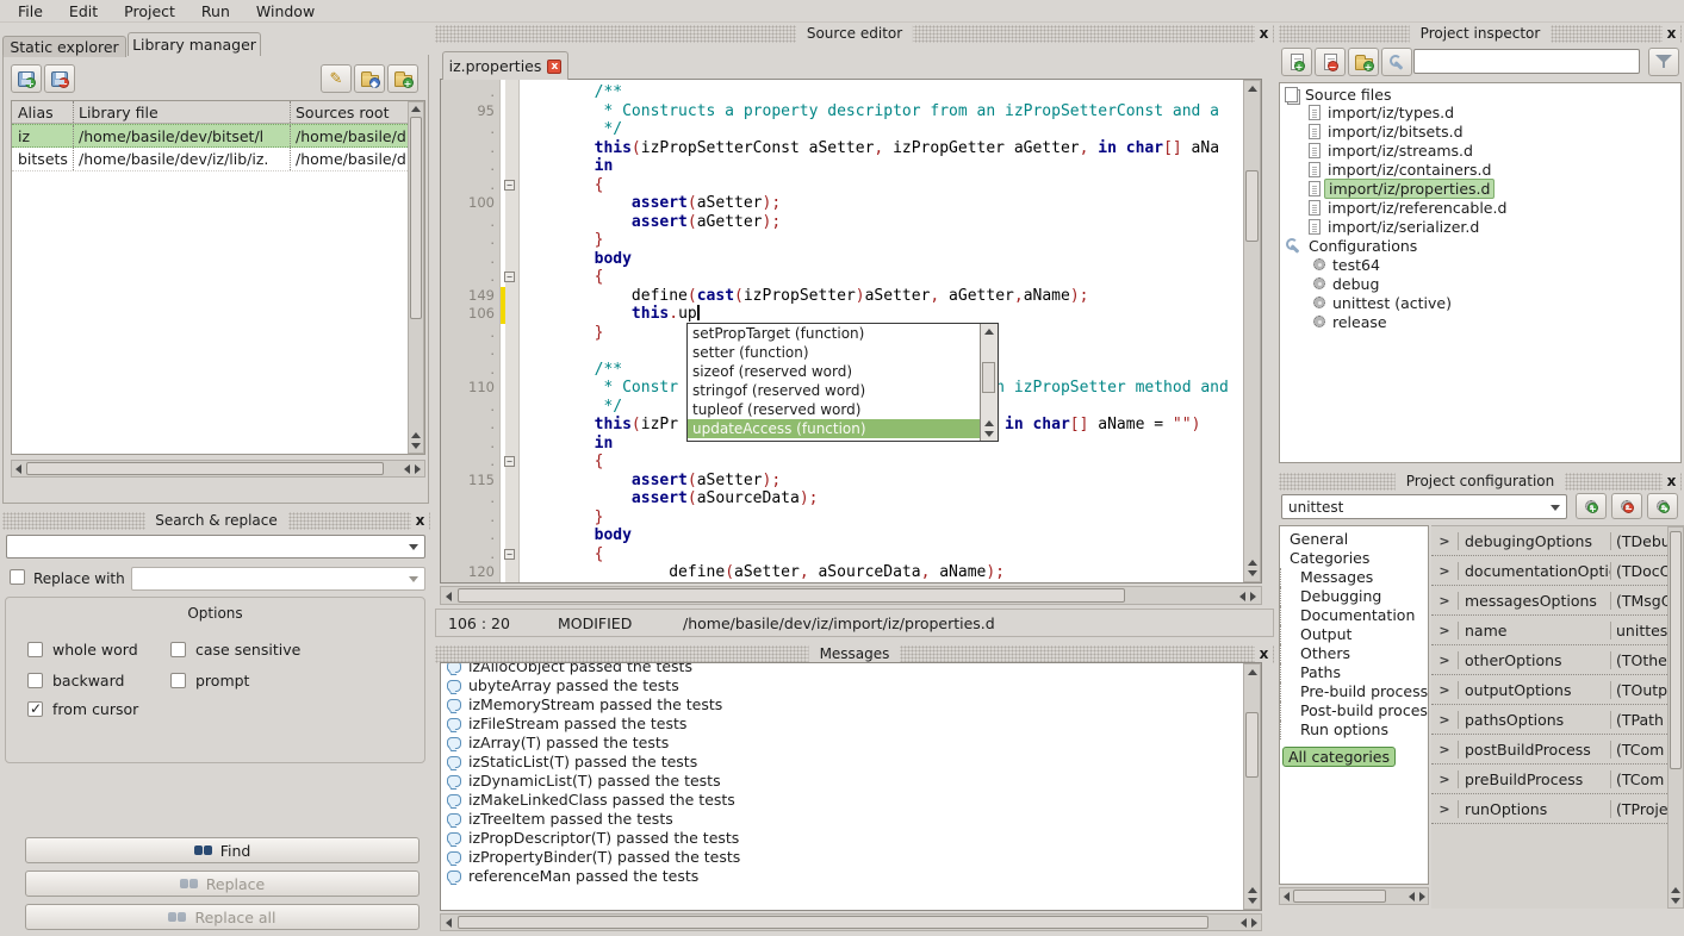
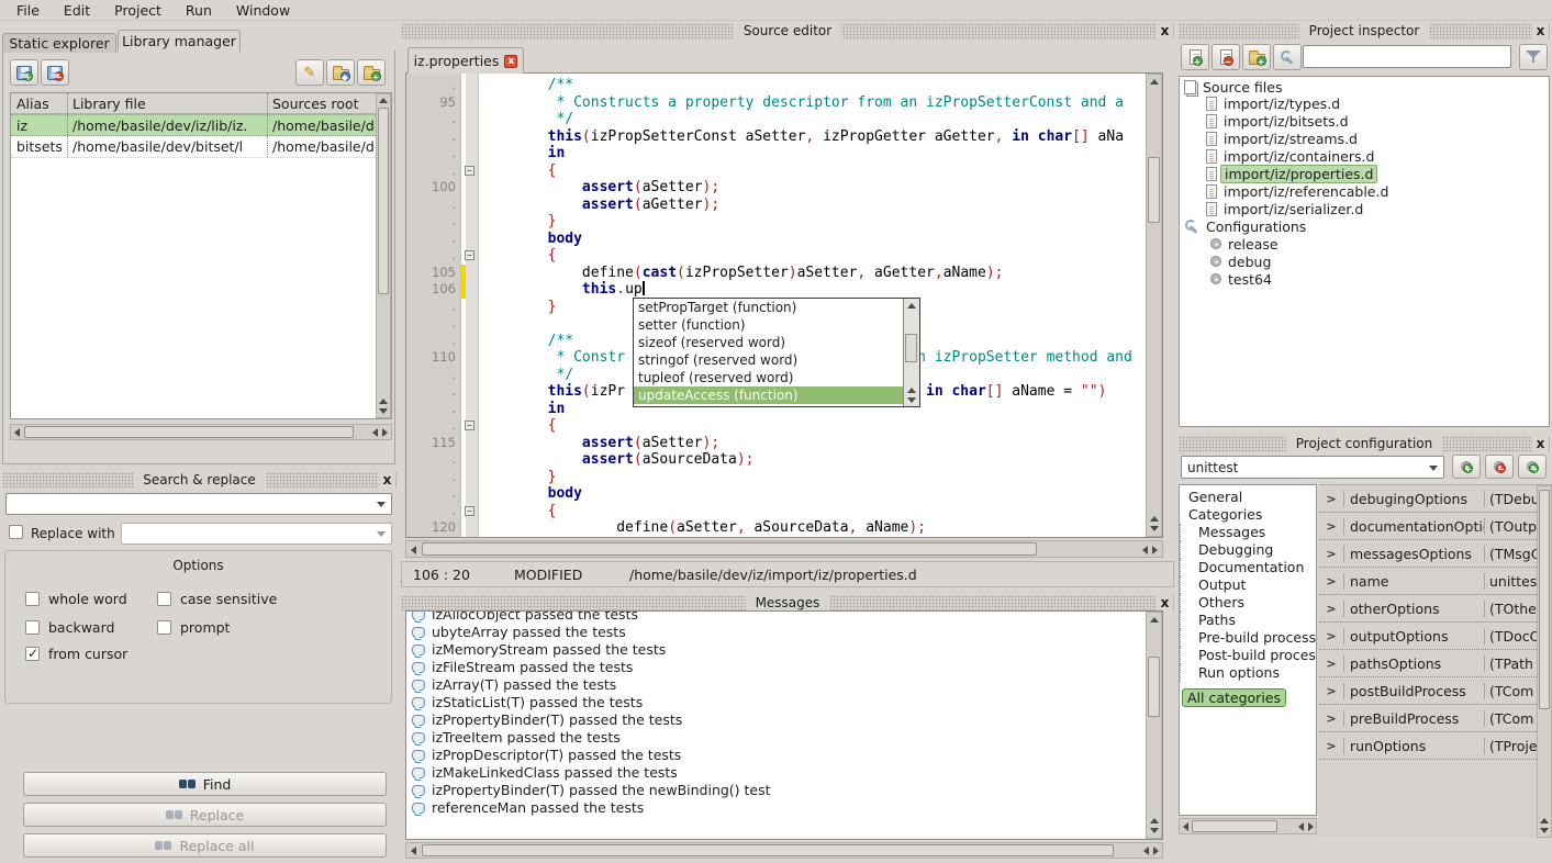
  File
  Edit
  Project
  Run
  Window
  Static explorer
  Library manager
  ✎
  ◆
  +
  Alias
  Library file
  Sources root
  iz
- /home/basile/dev/bitset/l
+ /home/basile/dev/iz/lib/iz.
  /home/basile/d
  bitsets
- /home/basile/dev/iz/lib/iz.
+ /home/basile/dev/bitset/l
  /home/basile/d
  Search & replace
  x
  Replace with
  Options
  whole word
  case sensitive
  backward
  prompt
  from cursor
  Find
  Replace
  Replace all
  Source editor
  x
  iz.properties
  x
  .
  /**
  95
  * Constructs a property descriptor from an izPropSetterConst and a
  .
  */
  .
  this(izPropSetterConst aSetter, izPropGetter aGetter, in char[] aNa
  .
  in
  .
  −
  {
  100
  assert(aSetter);
  .
  assert(aGetter);
  .
  }
  .
  body
  .
  −
  {
- 149
+ 105
  define(cast(izPropSetter)aSetter, aGetter,aName);
  106
  this.up
  .
  }
  .
  .
  /**
  110
  * Constr n izPropSetter method and
  .
  */
  .
  this(izPr in char[] aName = "")
  .
  in
  .
  −
  {
  115
  assert(aSetter);
  .
  assert(aSourceData);
  .
  }
  .
  body
  .
  −
  {
  120
  define(aSetter, aSourceData, aName);
  setPropTarget (function)
  setter (function)
  sizeof (reserved word)
  stringof (reserved word)
  tupleof (reserved word)
  updateAccess (function)
  106 : 20
  MODIFIED
  /home/basile/dev/iz/import/iz/properties.d
  Messages
  x
  izAllocObject passed the tests
  ubyteArray passed the tests
  izMemoryStream passed the tests
  izFileStream passed the tests
  izArray(T) passed the tests
  izStaticList(T) passed the tests
- izDynamicList(T) passed the tests
- izMakeLinkedClass passed the tests
+ izPropertyBinder(T) passed the tests
  izTreeItem passed the tests
  izPropDescriptor(T) passed the tests
- izPropertyBinder(T) passed the tests
+ izMakeLinkedClass passed the tests
+ izPropertyBinder(T) passed the newBinding() test
  referenceMan passed the tests
  Project inspector
  x
  +
  −
  +
  Source files
  import/iz/types.d
  import/iz/bitsets.d
  import/iz/streams.d
  import/iz/containers.d
  import/iz/properties.d
  import/iz/referencable.d
  import/iz/serializer.d
  Configurations
- test64
+ release
  debug
- unittest (active)
- release
+ test64
  Project configuration
  x
  unittest
  +
  −
  ➜
  General
  Categories
  Messages
  Debugging
  Documentation
  Output
  Others
  Paths
  Pre-build process
  Post-build proces
  Run options
  All categories
  >
  debugingOptions
  (TDebu
  >
  documentationOpti
- (TDocO
+ (TOutp
  >
  messagesOptions
  (TMsg
  >
  name
  unittes
  >
  otherOptions
  (TOthe
  >
  outputOptions
- (TOutp
+ (TDocO
  >
  pathsOptions
  (TPath
  >
  postBuildProcess
  (TCom
  >
  preBuildProcess
  (TCom
  >
  runOptions
  (TProje
